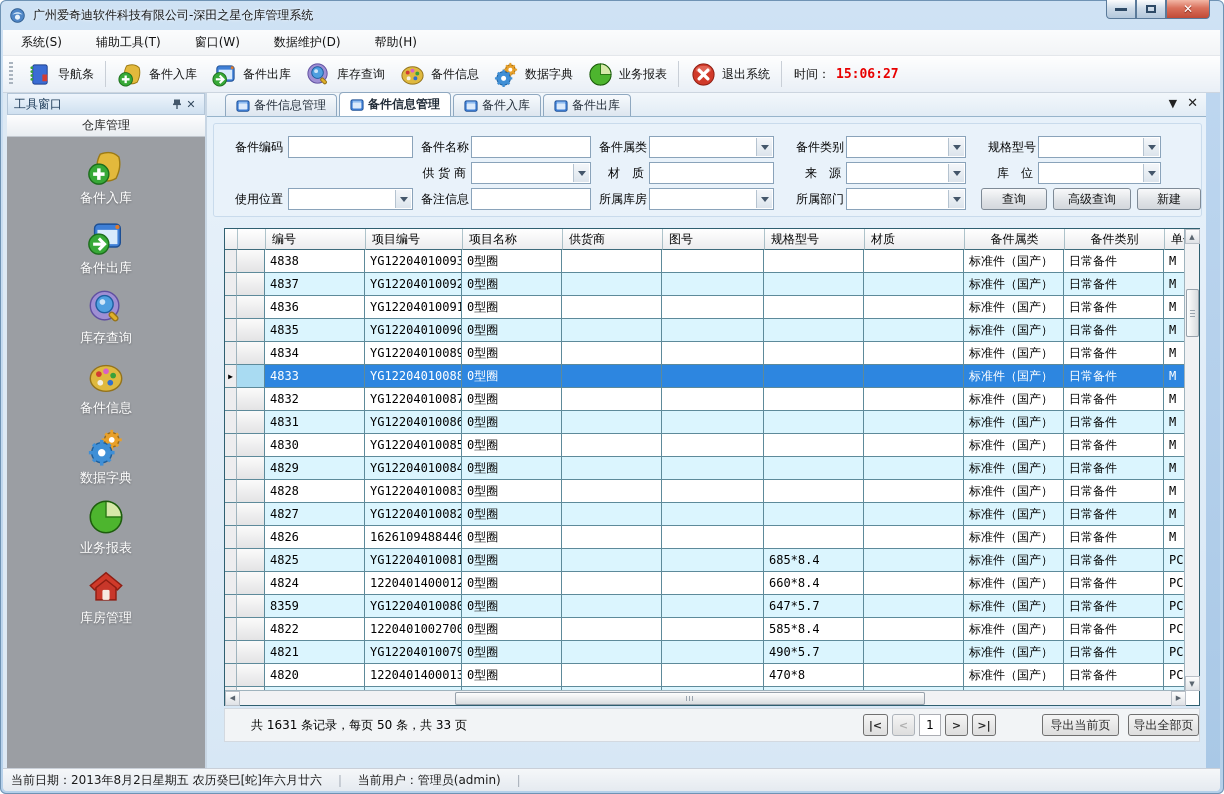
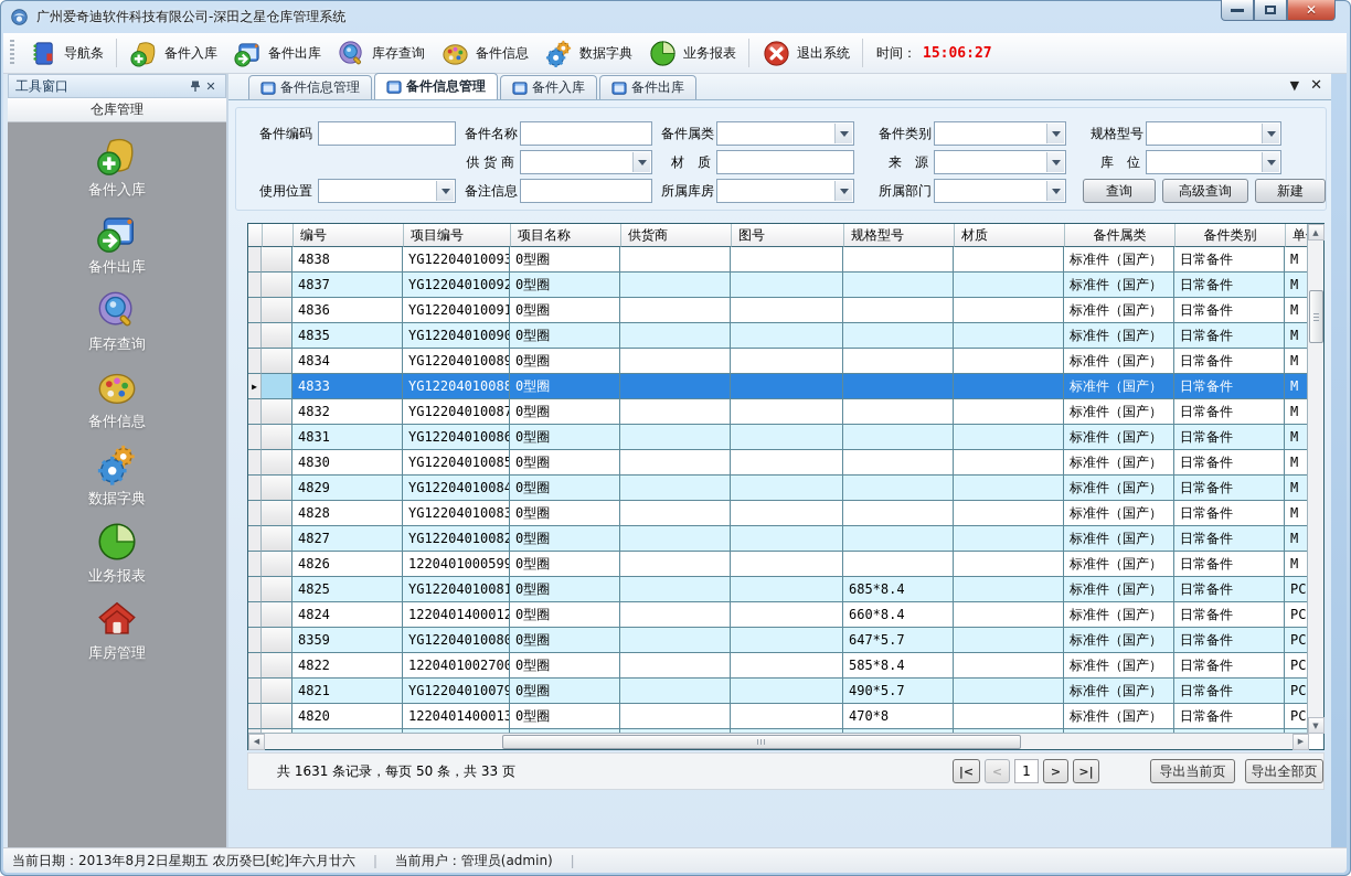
  广州爱奇迪软件科技有限公司-深田之星仓库管理系统
  ✕
- 系统(S)
- 辅助工具(T)
- 窗口(W)
- 数据维护(D)
- 帮助(H)
  导航条
  备件入库
  备件出库
  库存查询
  备件信息
  数据字典
  业务报表
  退出系统
  时间：
  15:06:27
  工具窗口
  ✕
  仓库管理
  备件入库
  备件出库
  库存查询
  备件信息
  数据字典
  业务报表
  库房管理
  备件信息管理
  备件信息管理
  备件入库
  备件出库
  ▼
  ✕
  查询
  高级查询
  新建
  备件编码
  备件名称
  备件属类
  备件类别
  规格型号
  供 货 商
  材 质
  来 源
  库 位
  使用位置
  备注信息
  所属库房
  所属部门
  编号
  项目编号
  项目名称
  供货商
  图号
  规格型号
  材质
  备件属类
  备件类别
  4838
  YG12204010093
  0型圈
  标准件（国产）
  日常备件
  M
  4837
  YG12204010092
  0型圈
  标准件（国产）
  日常备件
  M
  4836
  YG12204010091
  0型圈
  标准件（国产）
  日常备件
  M
  4835
  YG12204010090
  0型圈
  标准件（国产）
  日常备件
  M
  4834
  YG12204010089
  0型圈
  标准件（国产）
  日常备件
  M
  ▶
  4833
  YG12204010088
  0型圈
  标准件（国产）
  日常备件
  M
  4832
  YG12204010087
  0型圈
  标准件（国产）
  日常备件
  M
  4831
  YG12204010086
  0型圈
  标准件（国产）
  日常备件
  M
  4830
  YG12204010085
  0型圈
  标准件（国产）
  日常备件
  M
  4829
  YG12204010084
  0型圈
  标准件（国产）
  日常备件
  M
  4828
  YG12204010083
  0型圈
  标准件（国产）
  日常备件
  M
  4827
  YG12204010082
  0型圈
  标准件（国产）
  日常备件
  M
  4826
- 1626109488446
+ 1220401000599
  0型圈
  标准件（国产）
  日常备件
  M
  4825
  YG12204010081
  0型圈
  685*8.4
  标准件（国产）
  日常备件
  PC
  4824
  1220401400012
  0型圈
  660*8.4
  标准件（国产）
  日常备件
  PC
  8359
  YG12204010080
  0型圈
  647*5.7
  标准件（国产）
  日常备件
  PC
  4822
  1220401002700
  0型圈
  585*8.4
  标准件（国产）
  日常备件
  PC
  4821
  YG12204010079
  0型圈
  490*5.7
  标准件（国产）
  日常备件
  PC
  4820
  1220401400013
  0型圈
  470*8
  标准件（国产）
  日常备件
  PC
  ◀
  ▶
  ▲
  ▼
  共 1631 条记录，每页 50 条，共 33 页
  |<
  <
  1
  >
  >|
  导出当前页
  导出全部页
  当前日期：2013年8月2日星期五 农历癸巳[蛇]年六月廿六
  ｜
  当前用户：管理员(admin)
  ｜
